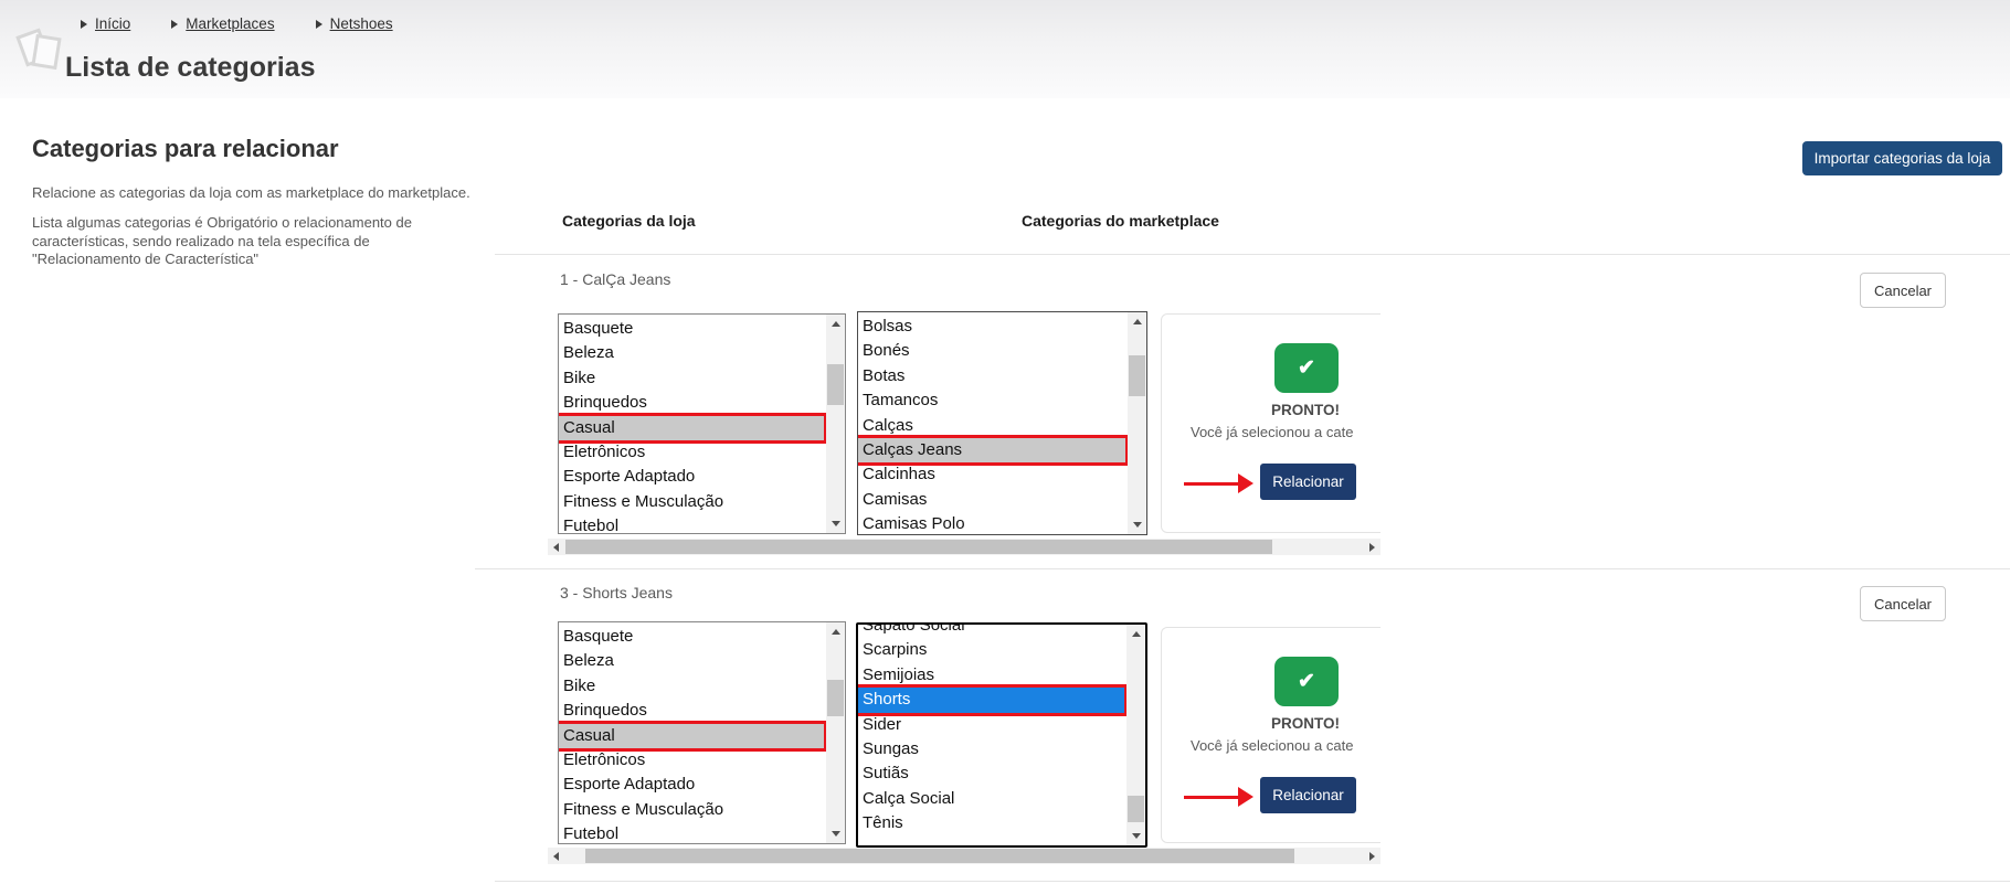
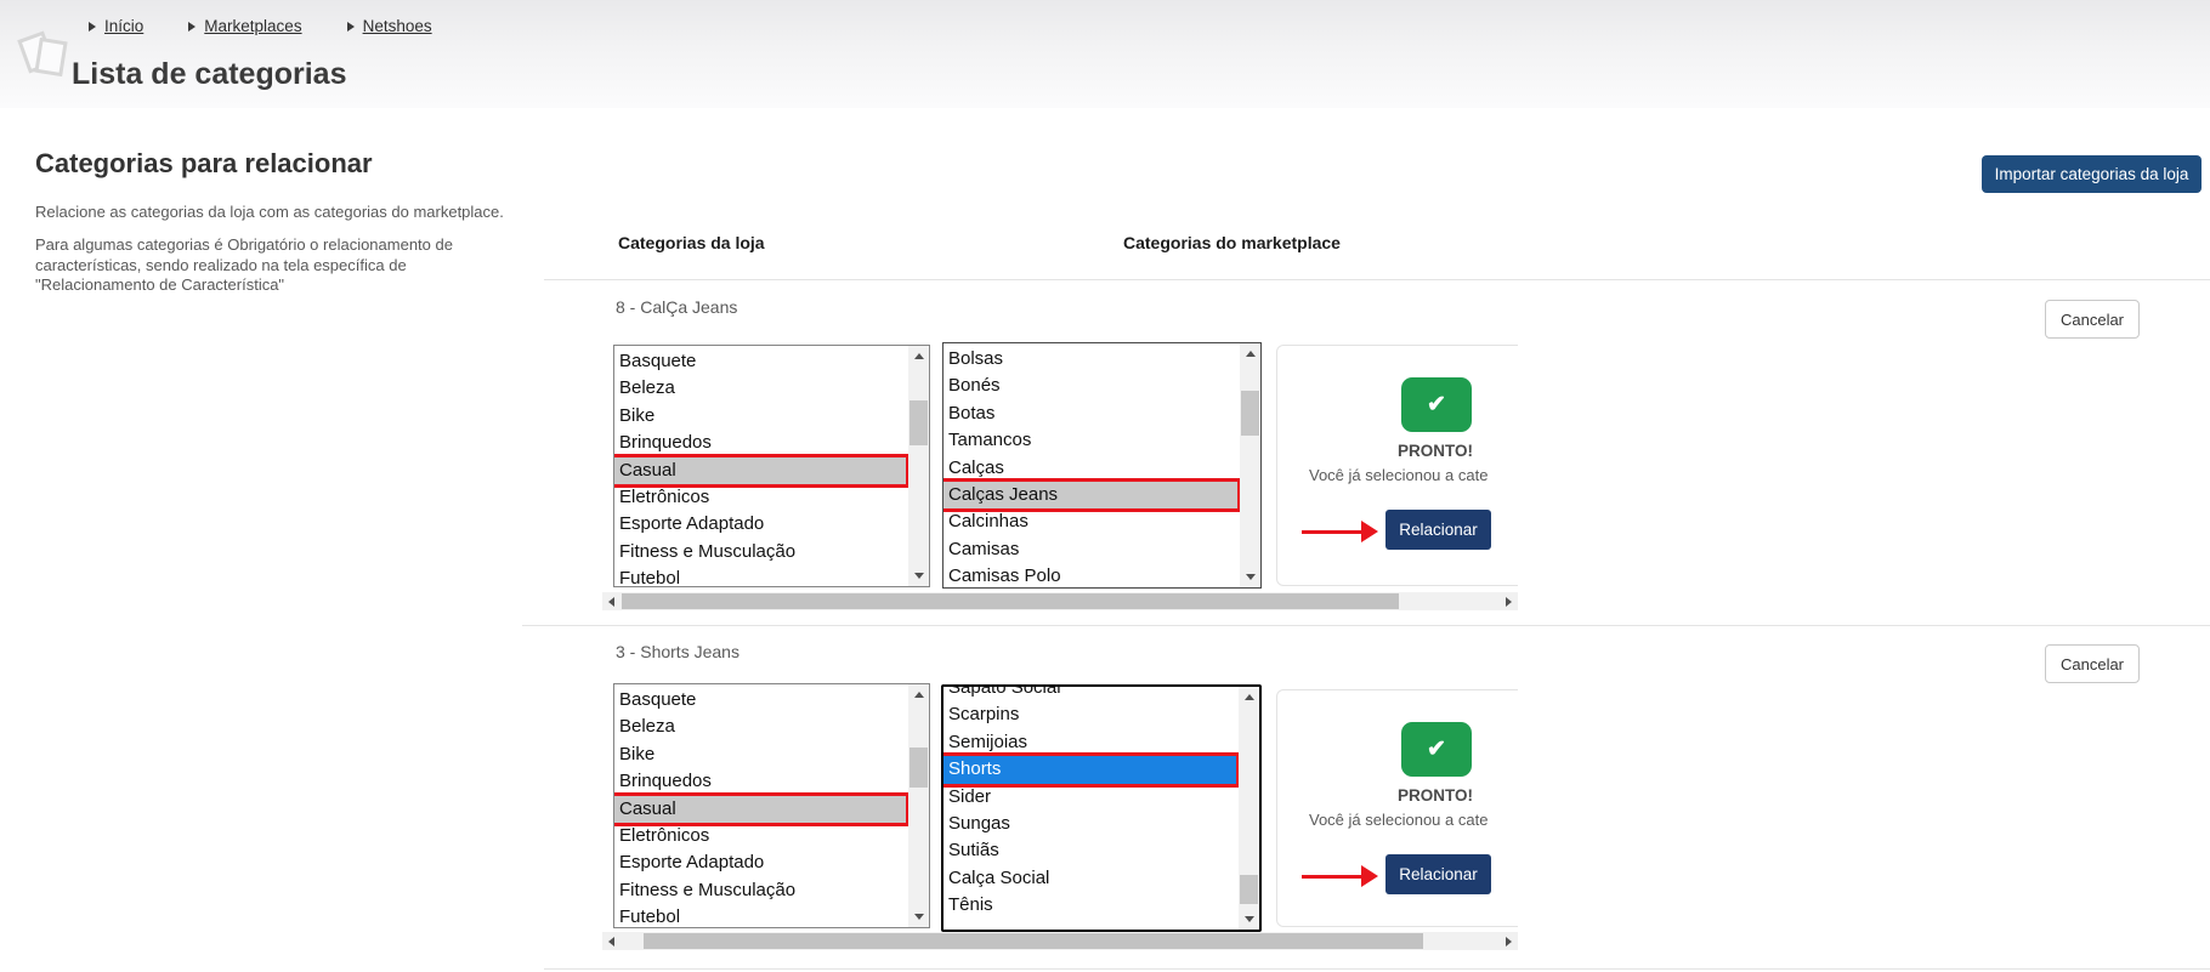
  Início
  Marketplaces
  Netshoes
  Lista de categorias
  Categorias para relacionar
- Relacione as categorias da loja com as marketplace do marketplace.
+ Relacione as categorias da loja com as categorias do marketplace.
- Lista algumas categorias é Obrigatório o relacionamento de características, sendo realizado na tela específica de "Relacionamento de Característica"
+ Para algumas categorias é Obrigatório o relacionamento de características, sendo realizado na tela específica de "Relacionamento de Característica"
  Importar categorias da loja
  Categorias da loja
  Categorias do marketplace
- 1 - CalÇa Jeans
+ 8 - CalÇa Jeans
  Cancelar
  Basquete
  Beleza
  Bike
  Brinquedos
  Casual
  Eletrônicos
  Esporte Adaptado
  Fitness e Musculação
  Futebol
  Bolsas
  Bonés
  Botas
  Tamancos
  Calças
  Calças Jeans
  Calcinhas
  Camisas
  Camisas Polo
  ✔
  PRONTO!
  Você já selecionou a cate
  Relacionar
  3 - Shorts Jeans
  Cancelar
  Basquete
  Beleza
  Bike
  Brinquedos
  Casual
  Eletrônicos
  Esporte Adaptado
  Fitness e Musculação
  Futebol
  Sapato Social
  Scarpins
  Semijoias
  Shorts
  Sider
  Sungas
  Sutiãs
  Calça Social
  Tênis
  ✔
  PRONTO!
  Você já selecionou a cate
  Relacionar
